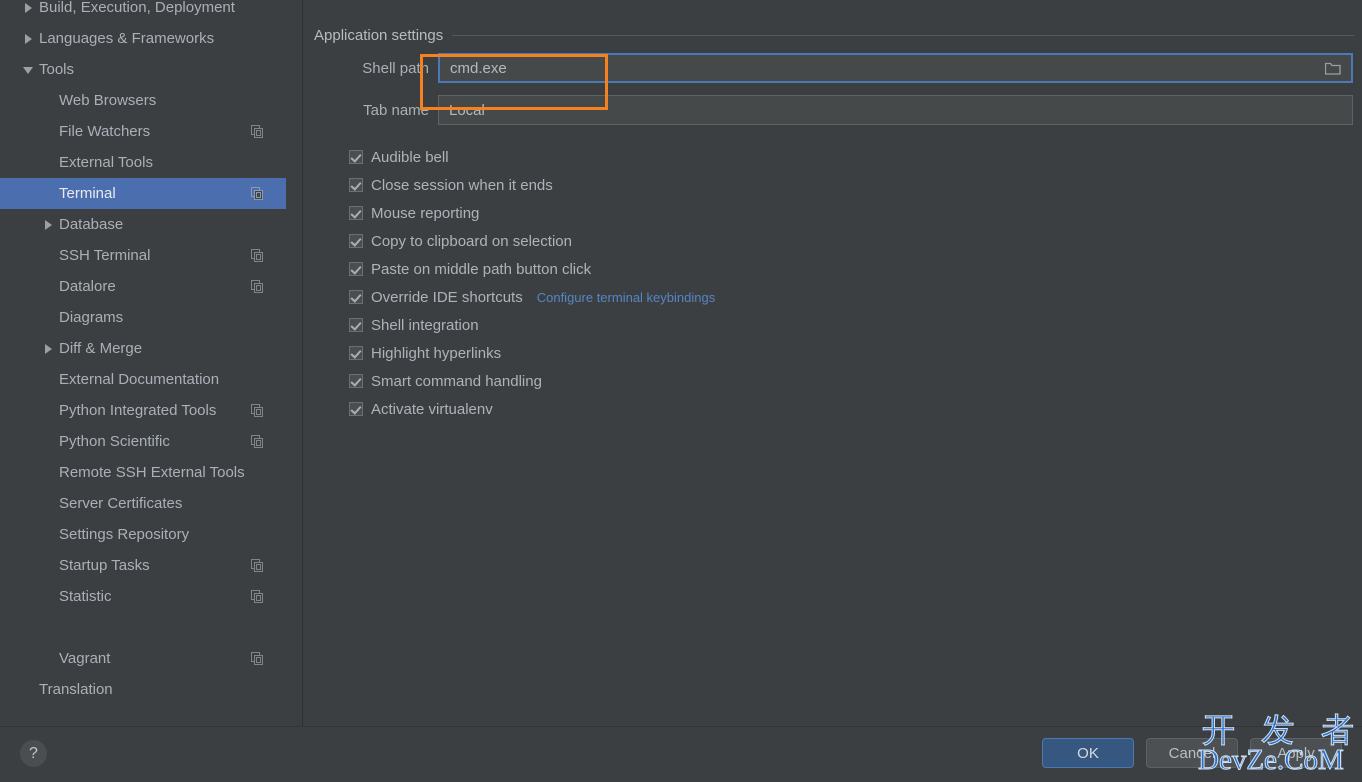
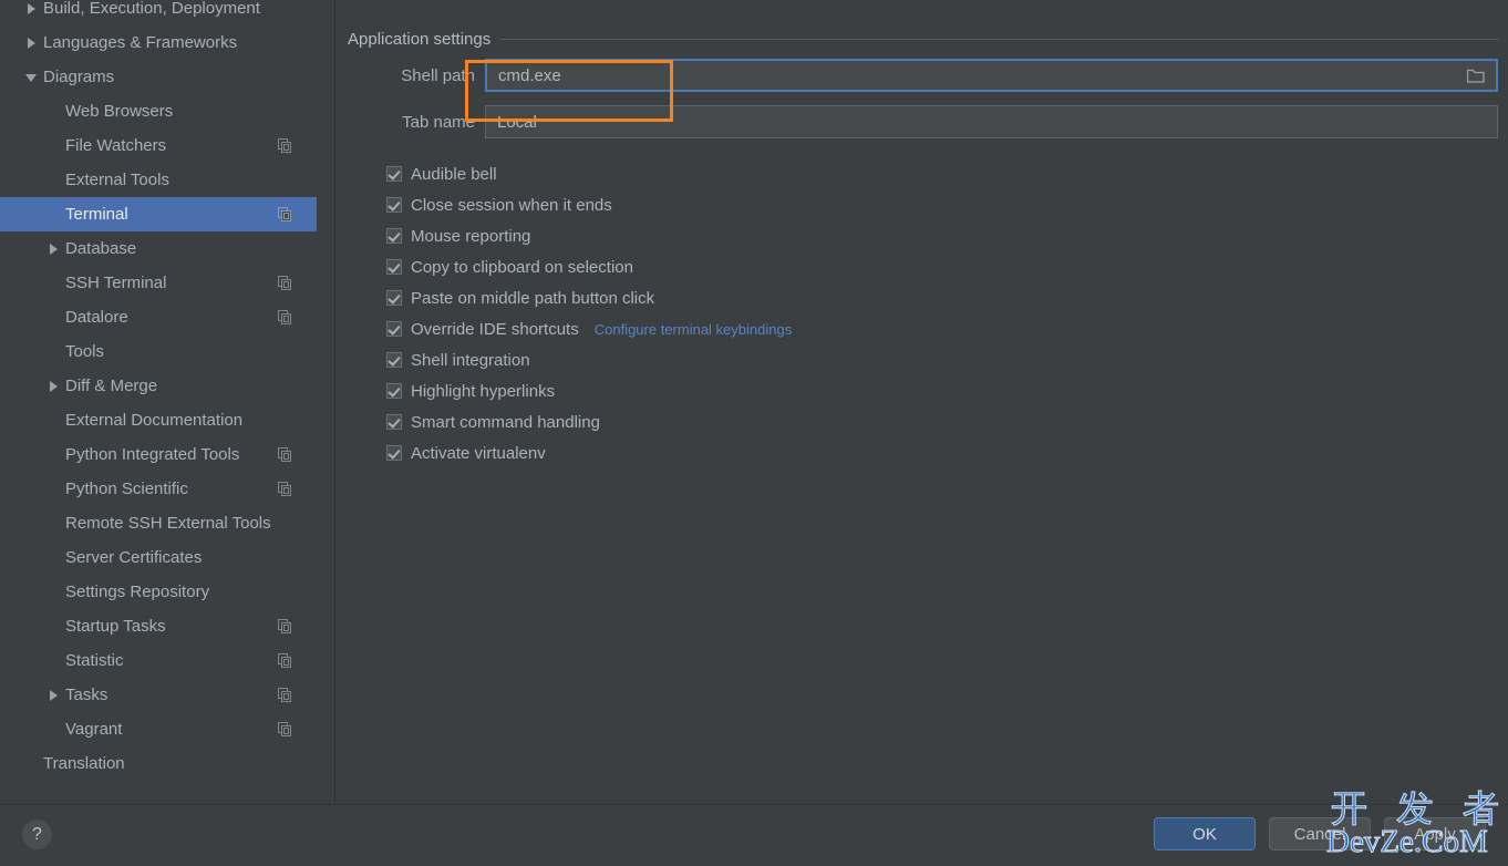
  Build, Execution, Deployment
  Languages & Frameworks
- Tools
+ Diagrams
  Web Browsers
  File Watchers
  External Tools
  Terminal
  Database
  SSH Terminal
  Datalore
- Diagrams
+ Tools
  Diff & Merge
  External Documentation
  Python Integrated Tools
  Python Scientific
  Remote SSH External Tools
  Server Certificates
  Settings Repository
  Startup Tasks
  Statistic
+ Tasks
  Vagrant
  Translation
  Application settings
  Shell path
  cmd.exe
  Tab name
  Local
  Audible bell
  Close session when it ends
  Mouse reporting
  Copy to clipboard on selection
  Paste on middle path button click
  Override IDE shortcuts
  Configure terminal keybindings
  Shell integration
  Highlight hyperlinks
  Smart command handling
  Activate virtualenv
  ?
  OK
  Cancel
  Apply
  开 发 者
  DevZe.CoM
